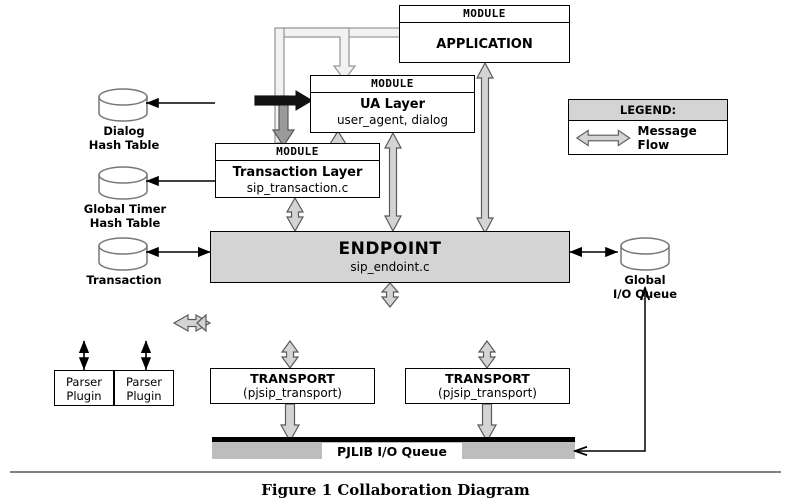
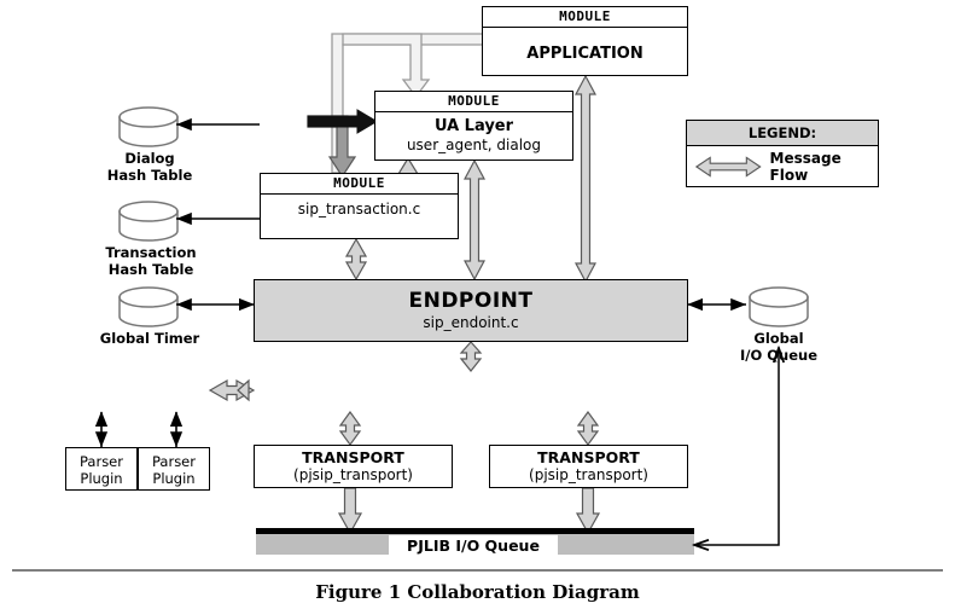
  Dialog
  Hash Table
- Global Timer
+ Transaction
  Hash Table
- Transaction
+ Global Timer
  Global
  I/O Queue
  MODULE
  APPLICATION
  MODULE
  UA Layer
  user_agent, dialog
  MODULE
- Transaction Layer
  sip_transaction.c
  ENDPOINT
  sip_endoint.c
  TRANSPORT
  (pjsip_transport)
  TRANSPORT
  (pjsip_transport)
  Parser
  Plugin
  Parser
  Plugin
  PJLIB I/O Queue
  LEGEND:
  Message Flow
  Figure 1 Collaboration Diagram
